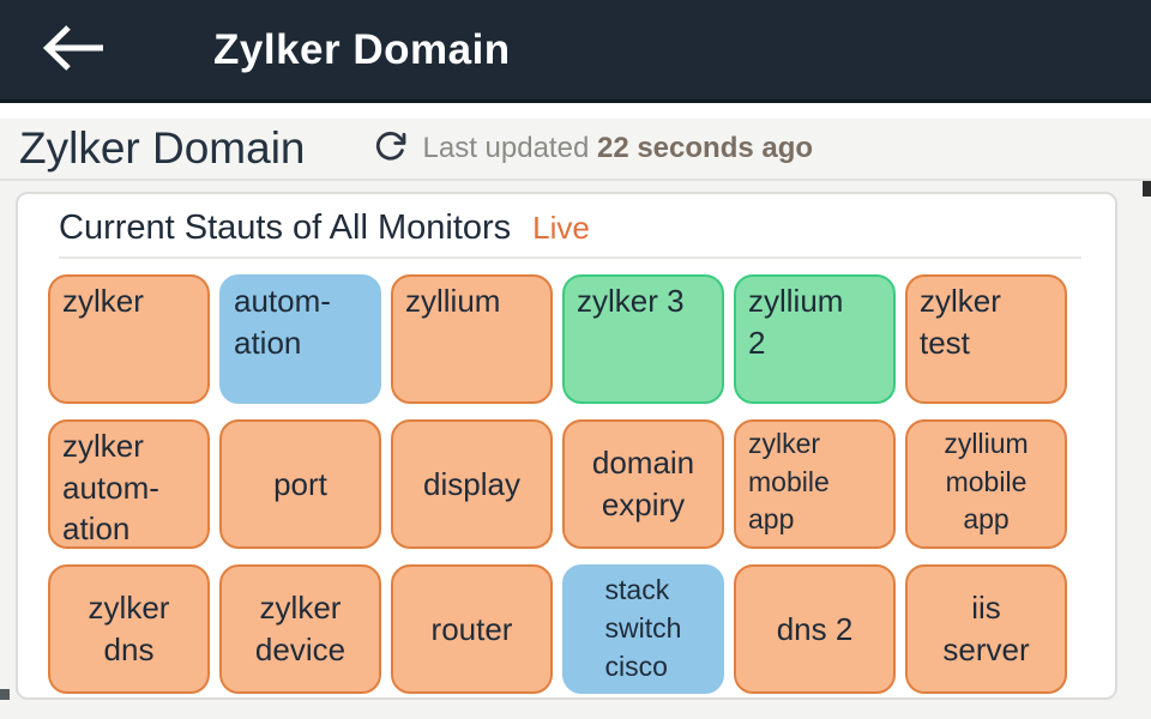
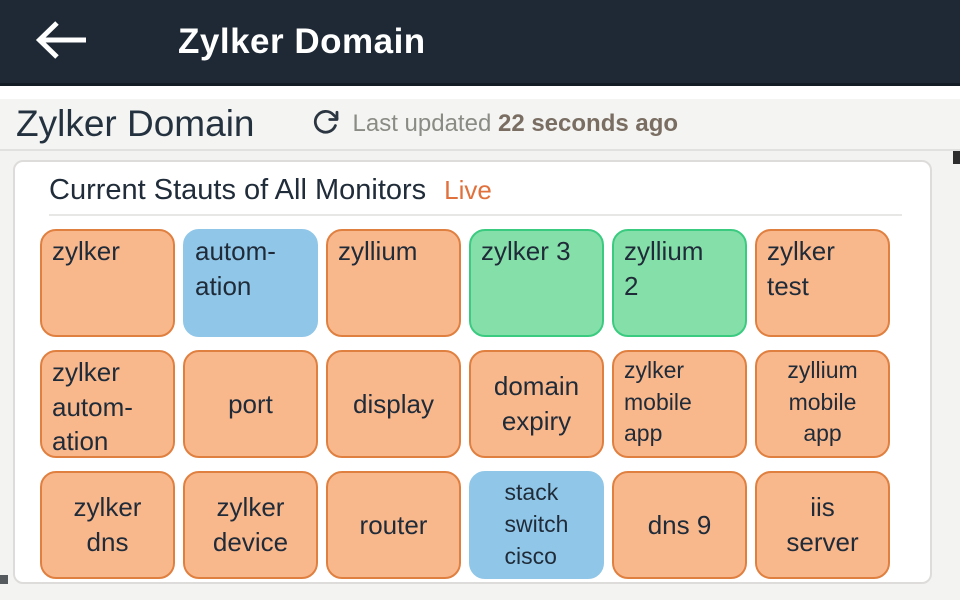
  Zylker Domain
  Zylker Domain
  Last updated 22 seconds ago
  Current Stauts of All Monitors
  Live
  zylker
  autom-
  ation
  zyllium
  zylker 3
  zyllium
  2
  zylker
  test
  zylker
  autom-
  ation
  port
  display
  domain
  expiry
  zylker
  mobile
  app
  zyllium
  mobile
  app
  zylker
  dns
  zylker
  device
  router
  stack
  switch
  cisco
- dns 2
+ dns 9
  iis
  server
